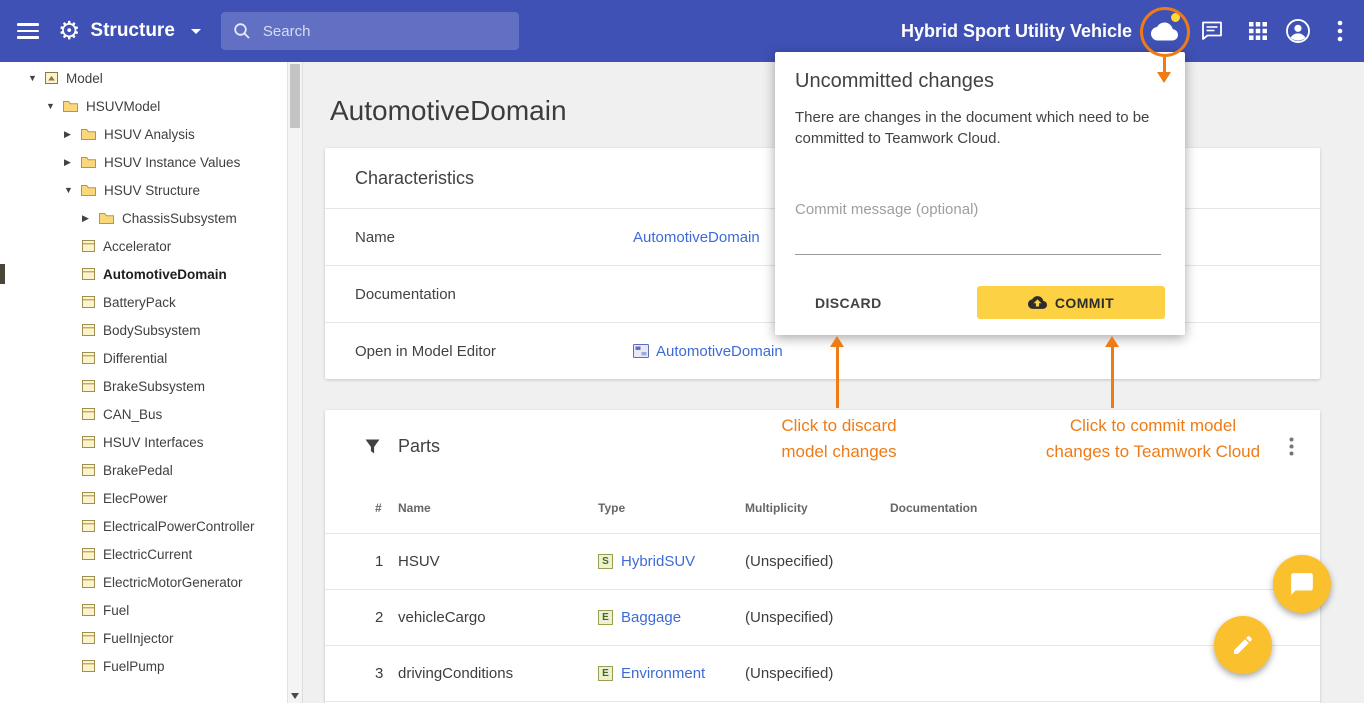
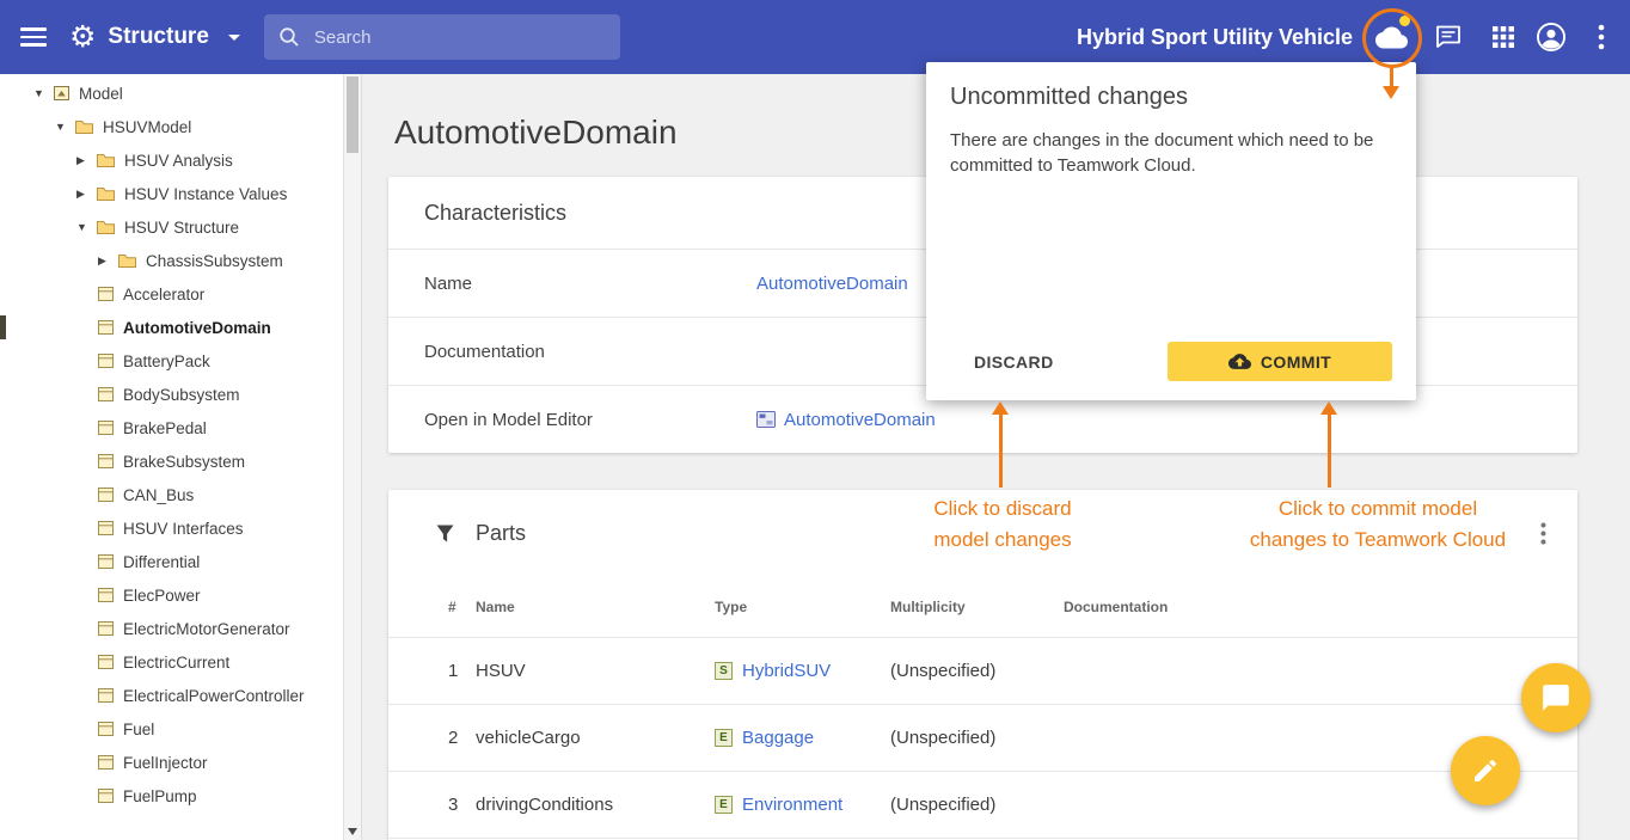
  ⚙
  Structure
  Search
  Hybrid Sport Utility Vehicle
  Model
  HSUVModel
  HSUV Analysis
  HSUV Instance Values
  HSUV Structure
  ChassisSubsystem
  Accelerator
  AutomotiveDomain
  BatteryPack
  BodySubsystem
- Differential
+ BrakePedal
  BrakeSubsystem
  CAN_Bus
  HSUV Interfaces
- BrakePedal
+ Differential
  ElecPower
- ElectricalPowerController
+ ElectricMotorGenerator
  ElectricCurrent
- ElectricMotorGenerator
+ ElectricalPowerController
  Fuel
  FuelInjector
  FuelPump
  AutomotiveDomain
  Characteristics
  Name
  AutomotiveDomain
  Documentation
  Open in Model Editor
  AutomotiveDomain
  Parts
  #	Name	Type	Multiplicity	Documentation
  1	HSUV	S HybridSUV	(Unspecified)
  2	vehicleCargo	E Baggage	(Unspecified)
  3	drivingConditions	E Environment	(Unspecified)
  Uncommitted changes
  There are changes in the document which need to be committed to Teamwork Cloud.
- Commit message (optional)
  DISCARD
  COMMIT
  Click to discard
  model changes
  Click to commit model
  changes to Teamwork Cloud
